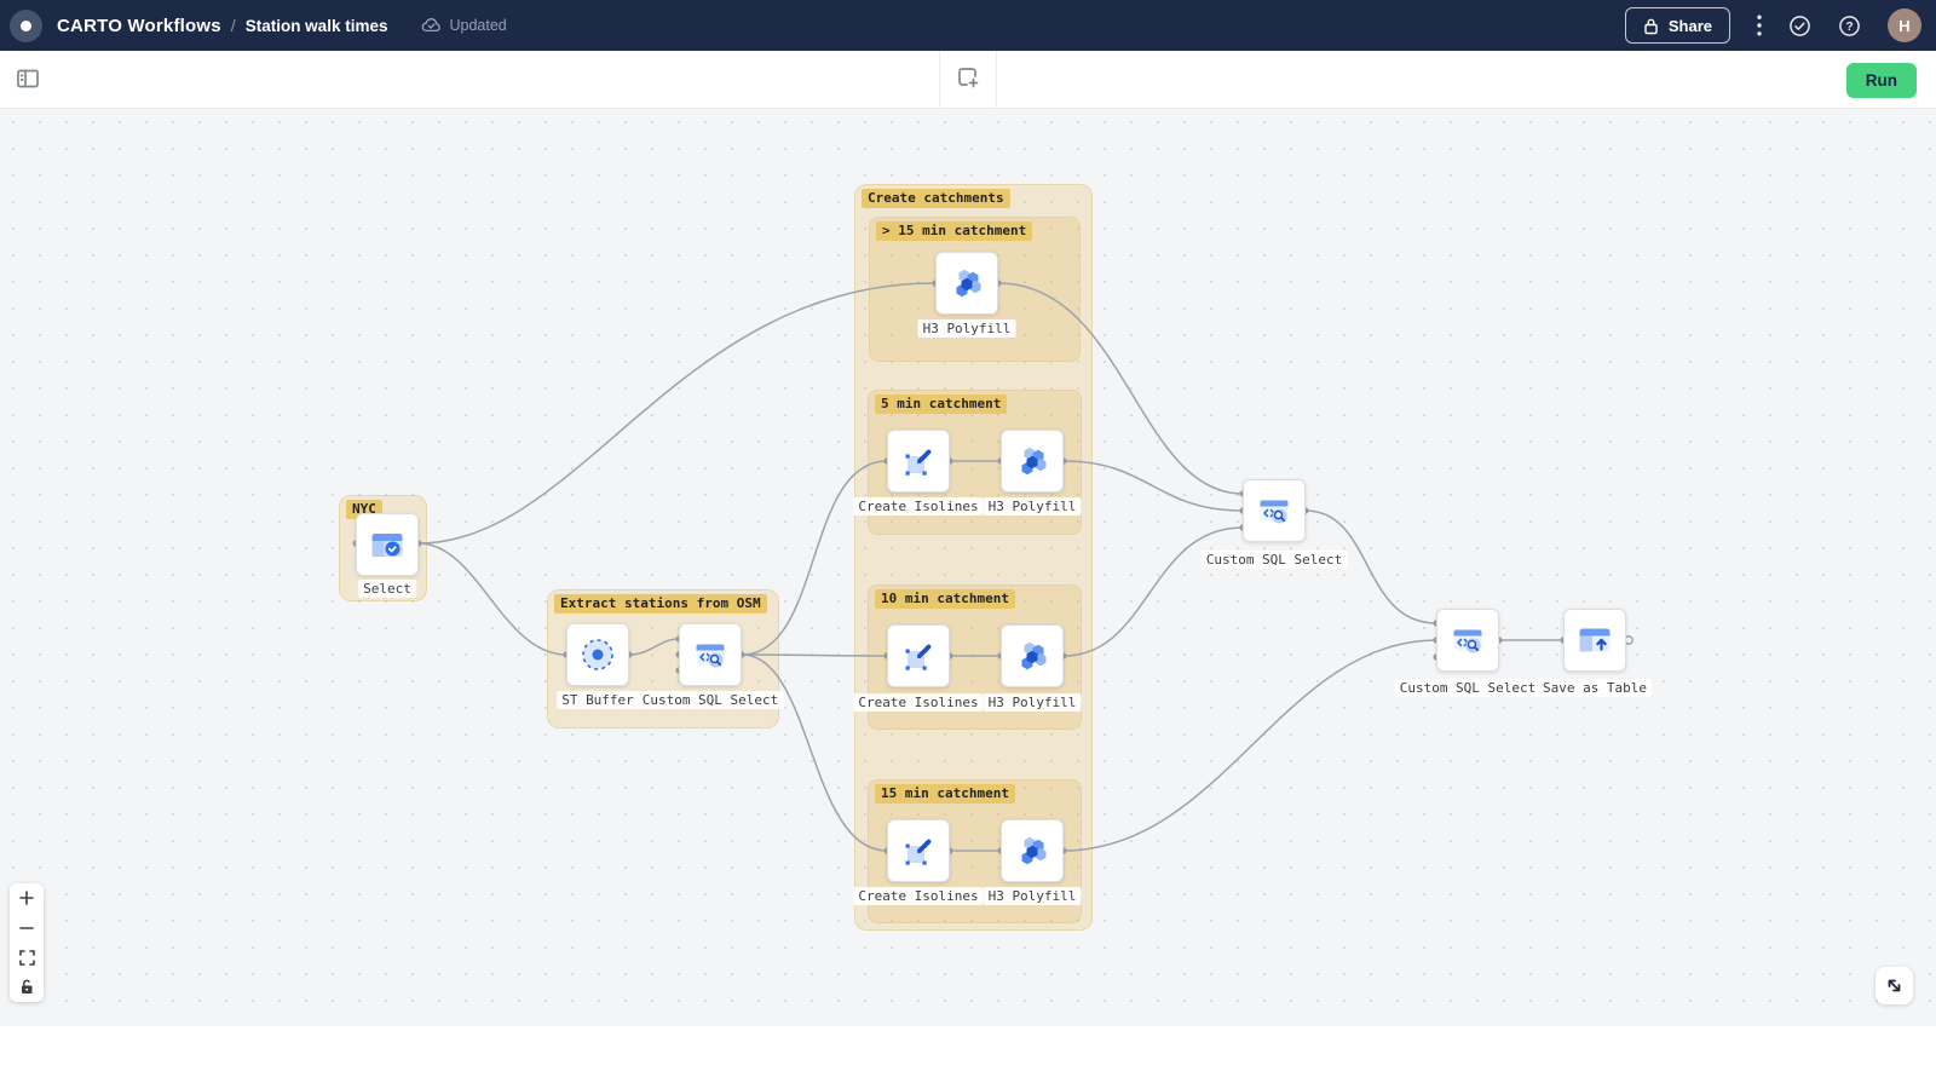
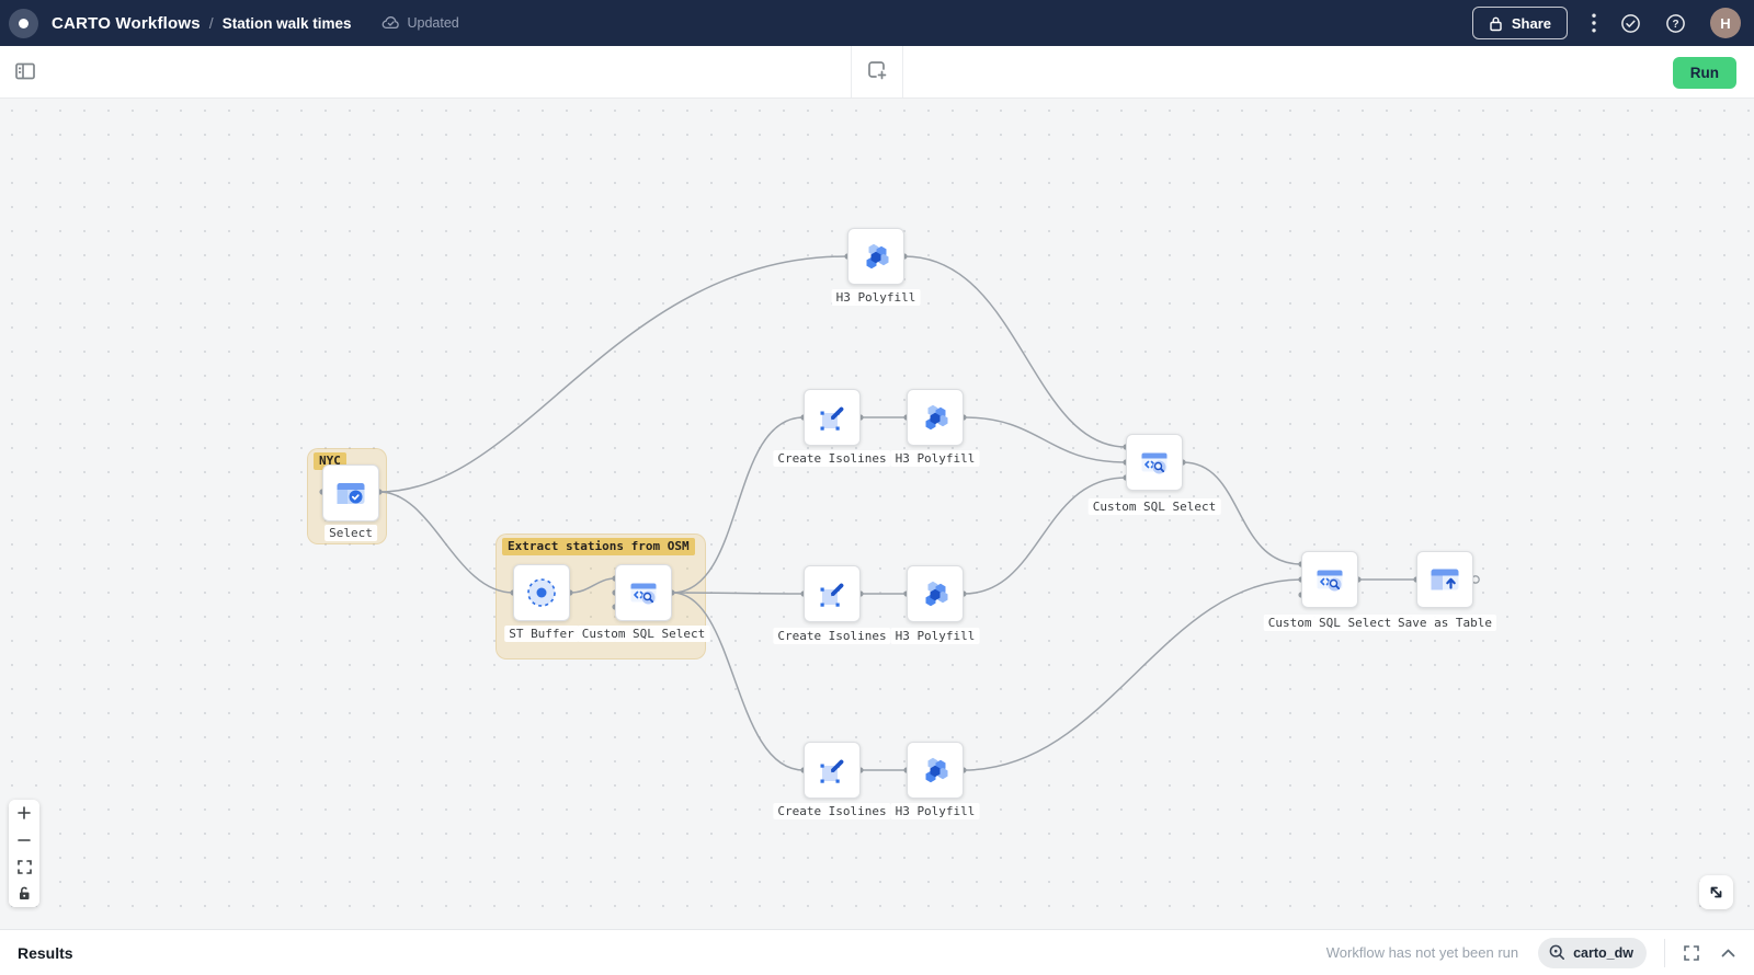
  CARTO Workflows
  /
  Station walk times
  Updated
  Share
  ?
  H
  Run
  NYC
  Extract stations from OSM
- Create catchments
- > 15 min catchment
- 5 min catchment
- 10 min catchment
- 15 min catchment
  Select
  ST Buffer
  Custom SQL Select
  H3 Polyfill
  Create Isolines
  H3 Polyfill
  Create Isolines
  H3 Polyfill
  Create Isolines
  H3 Polyfill
  Custom SQL Select
  Custom SQL Select
  Save as Table
+ Results
+ Workflow has not yet been run
+ carto_dw
